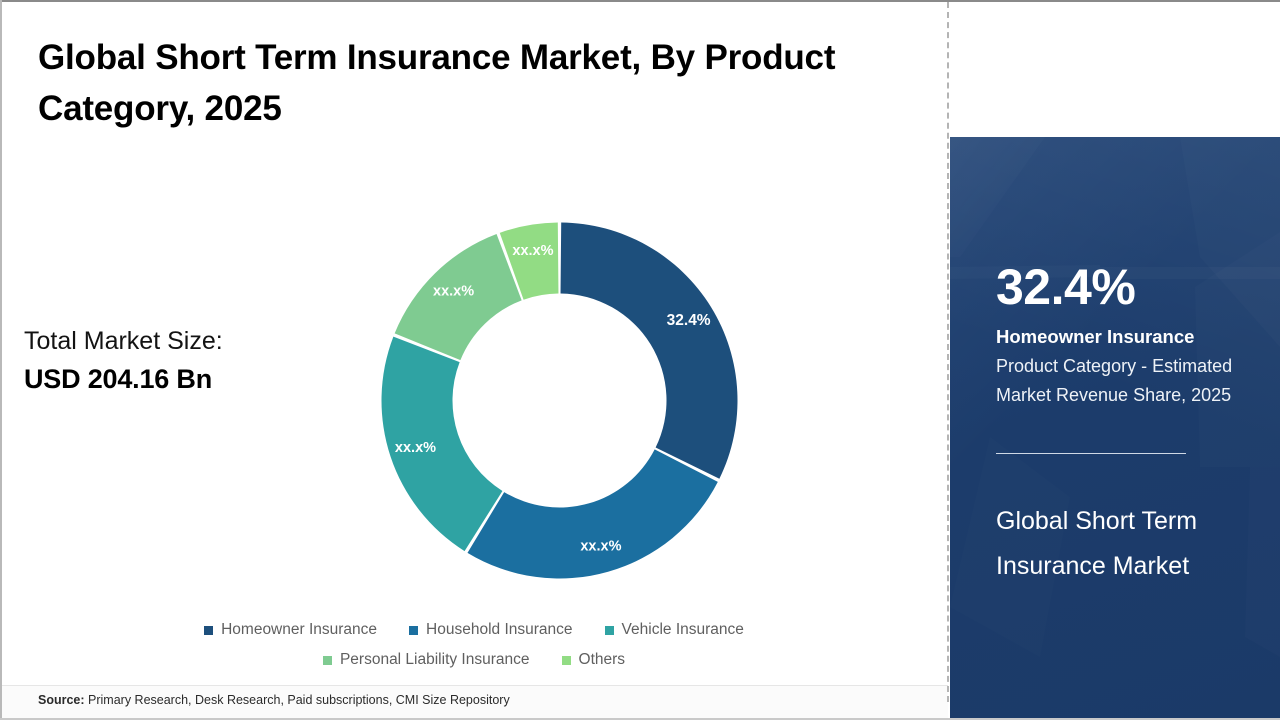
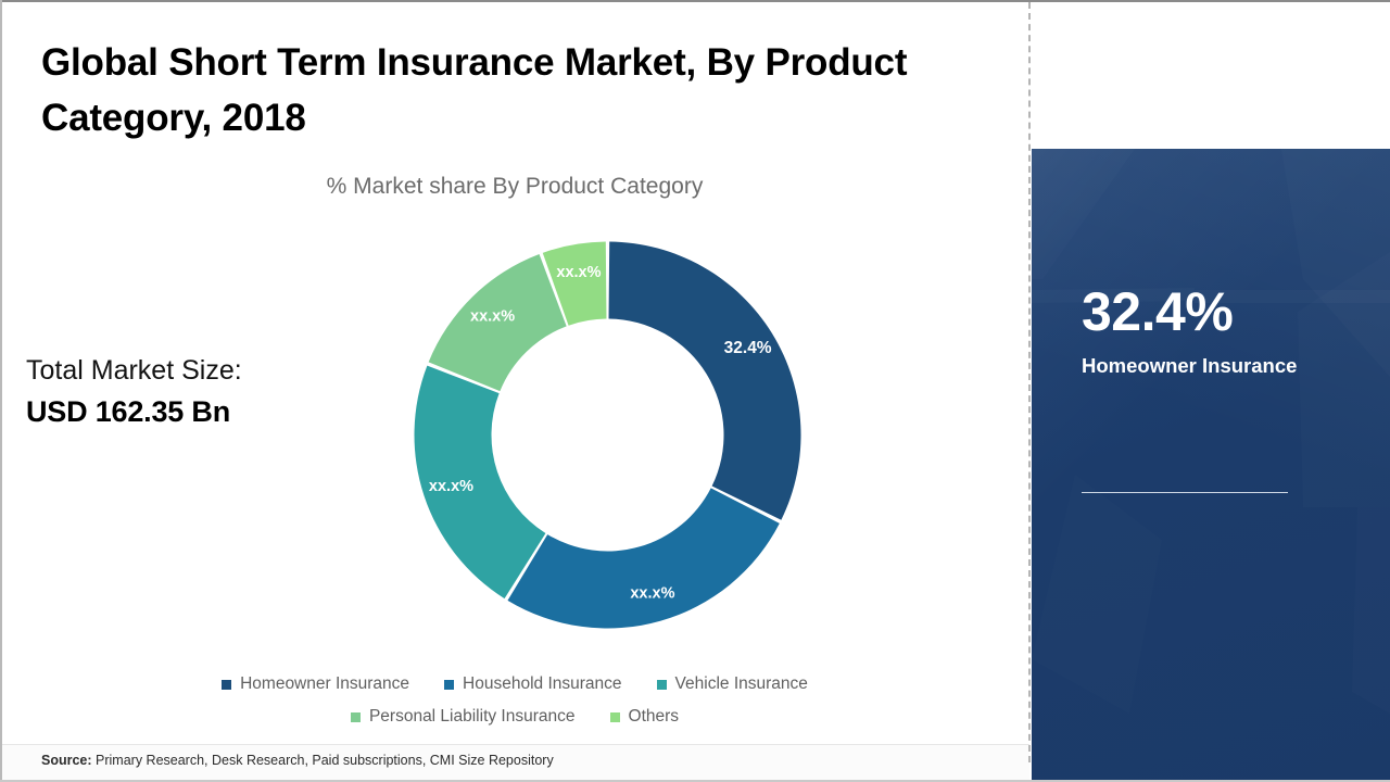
- Global Short Term Insurance Market, By Product Category, 2025
+ Global Short Term Insurance Market, By Product Category, 2018
+ % Market share By Product Category
  Total Market Size:
- USD 204.16 Bn
+ USD 162.35 Bn
  32.4%
  xx.x%
  xx.x%
  xx.x%
  xx.x%
  Homeowner Insurance
  Household Insurance
  Vehicle Insurance
  Personal Liability Insurance
  Others
  Source: Primary Research, Desk Research, Paid subscriptions, CMI Size Repository
  32.4%
  Homeowner Insurance
- Product Category - Estimated Market Revenue Share, 2025
- Global Short Term Insurance Market
